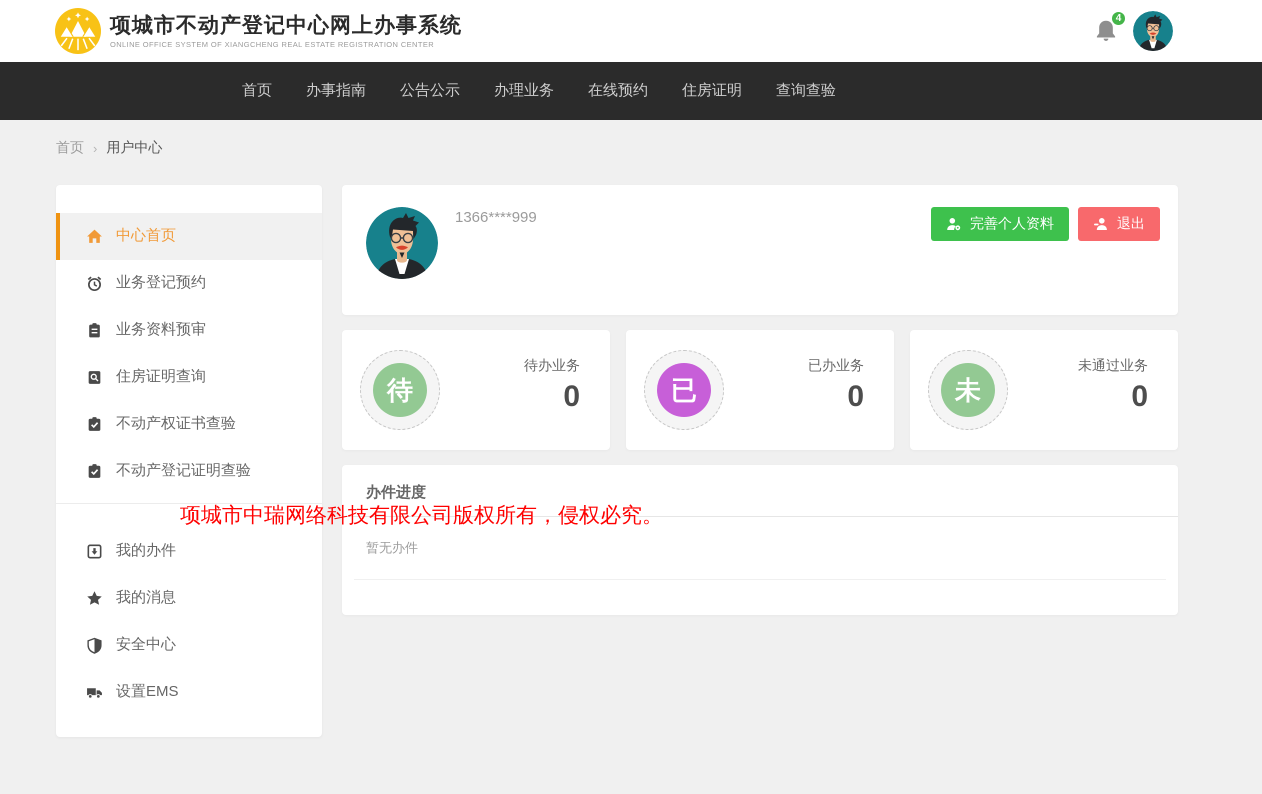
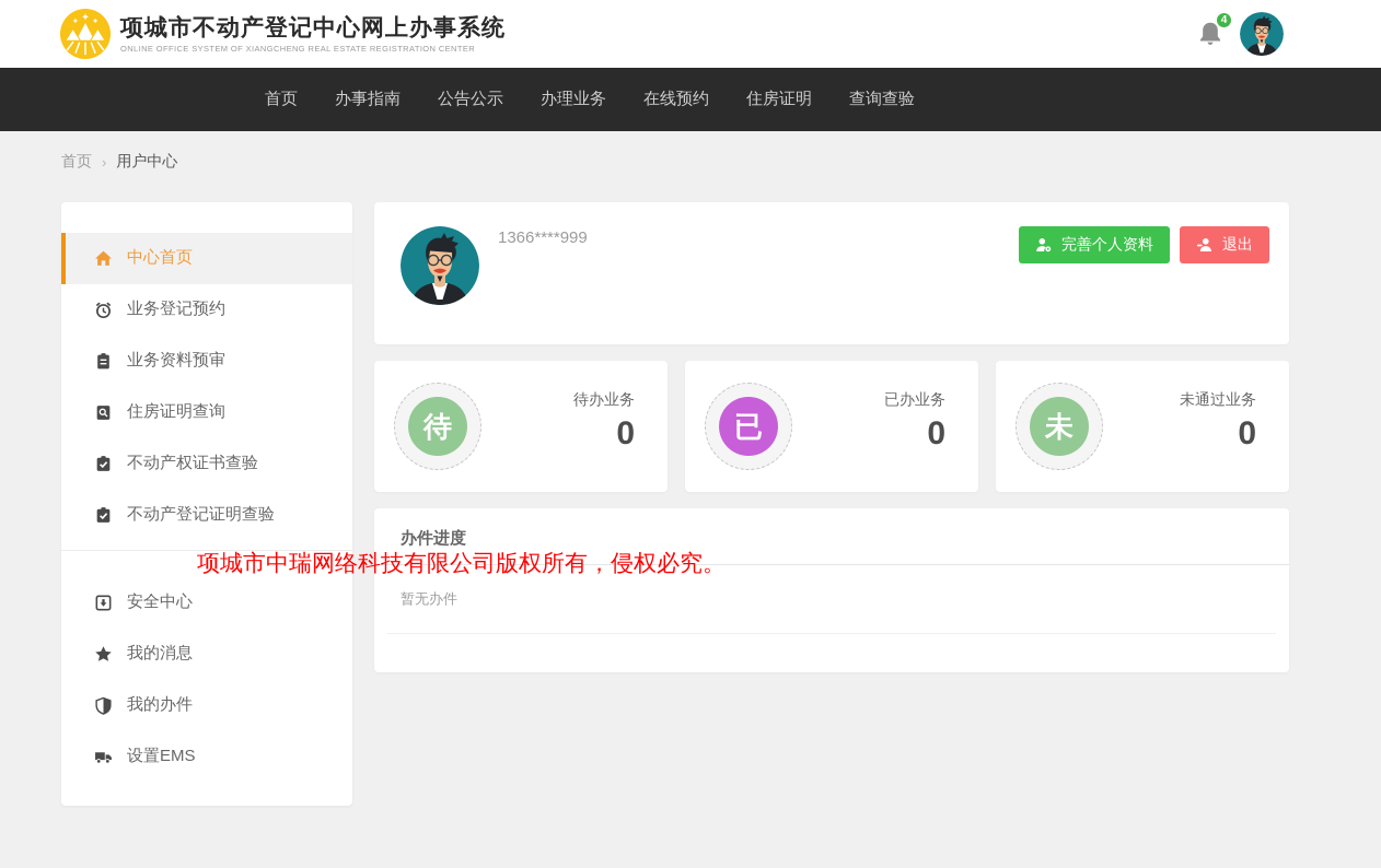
  项城市不动产登记中心网上办事系统
  ONLINE OFFICE SYSTEM OF XIANGCHENG REAL ESTATE REGISTRATION CENTER
  4
  首页
  办事指南
  公告公示
  办理业务
  在线预约
  住房证明
  查询查验
  首页
  ›
  用户中心
  中心首页
  业务登记预约
  业务资料预审
  住房证明查询
  不动产权证书查验
  不动产登记证明查验
- 我的办件
+ 安全中心
  我的消息
- 安全中心
+ 我的办件
  设置EMS
  1366****999
  完善个人资料
  退出
  待
  待办业务
  0
  已
  已办业务
  0
  未
  未通过业务
  0
  办件进度
  暂无办件
  项城市中瑞网络科技有限公司版权所有，侵权必究。
